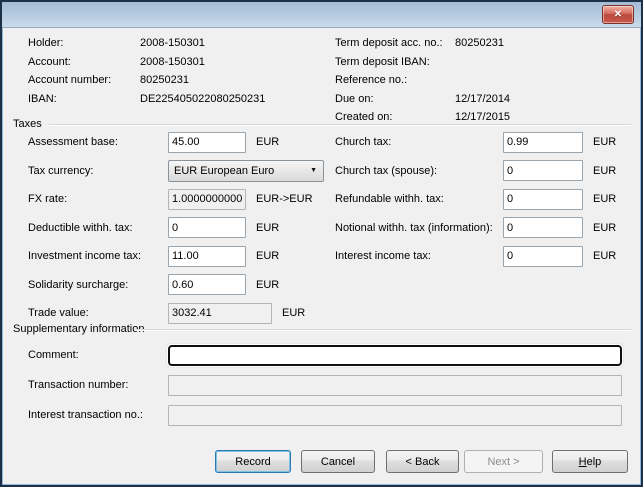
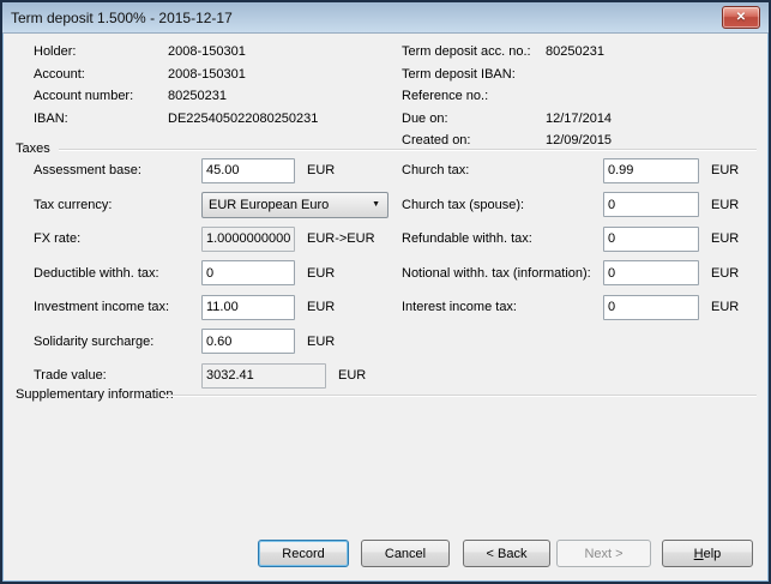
+ Term deposit 1.500% - 2015-12-17
  ✕
  Holder:
  2008-150301
  Account:
  2008-150301
  Account number:
  80250231
  IBAN:
  DE225405022080250231
  Term deposit acc. no.:
  80250231
  Term deposit IBAN:
  Reference no.:
  Due on:
  12/17/2014
  Created on:
- 12/17/2015
+ 12/09/2015
  Taxes
  Assessment base:
  45.00
  EUR
  Tax currency:
  EUR European Euro
  FX rate:
  1.0000000000
  EUR->EUR
  Deductible withh. tax:
  0
  EUR
  Investment income tax:
  11.00
  EUR
  Solidarity surcharge:
  0.60
  EUR
  Trade value:
  3032.41
  EUR
  Church tax:
  0.99
  EUR
  Church tax (spouse):
  0
  EUR
  Refundable withh. tax:
  0
  EUR
  Notional withh. tax (information):
  0
  EUR
  Interest income tax:
  0
  EUR
  Supplementary information
- Comment:
- Transaction number:
- Interest transaction no.:
  Record
  Cancel
  < Back
  Next >
  Help
